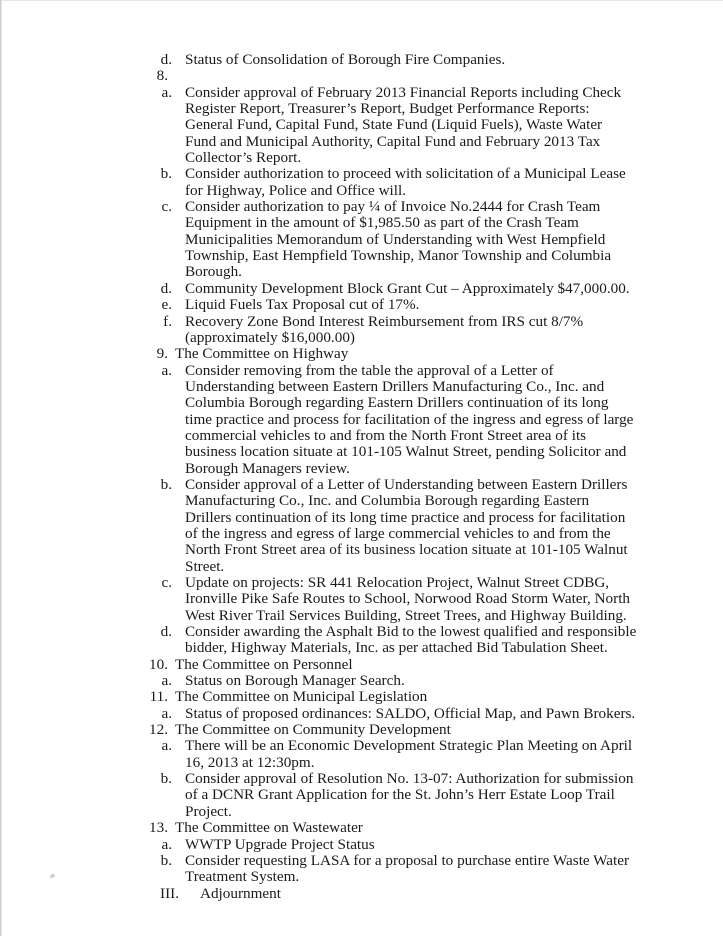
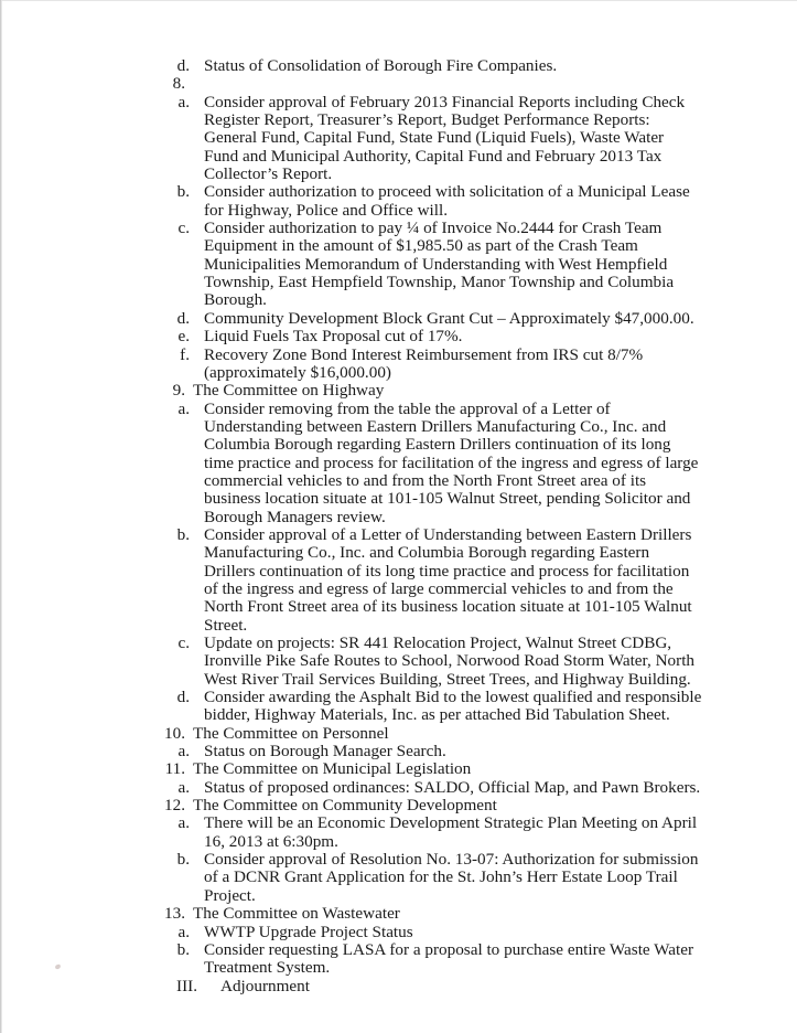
  d.
  Status of Consolidation of Borough Fire Companies.
  8.
  a.
  Consider approval of February 2013 Financial Reports including Check Register Report, Treasurer’s Report, Budget Performance Reports: General Fund, Capital Fund, State Fund (Liquid Fuels), Waste Water Fund and Municipal Authority, Capital Fund and February 2013 Tax Collector’s Report.
  b.
  Consider authorization to proceed with solicitation of a Municipal Lease for Highway, Police and Office will.
  c.
  Consider authorization to pay ¼ of Invoice No.2444 for Crash Team Equipment in the amount of $1,985.50 as part of the Crash Team Municipalities Memorandum of Understanding with West Hempfield Township, East Hempfield Township, Manor Township and Columbia Borough.
  d.
  Community Development Block Grant Cut – Approximately $47,000.00.
  e.
  Liquid Fuels Tax Proposal cut of 17%.
  f.
  Recovery Zone Bond Interest Reimbursement from IRS cut 8/7% (approximately $16,000.00)
  9.
  The Committee on Highway
  a.
  Consider removing from the table the approval of a Letter of Understanding between Eastern Drillers Manufacturing Co., Inc. and Columbia Borough regarding Eastern Drillers continuation of its long time practice and process for facilitation of the ingress and egress of large commercial vehicles to and from the North Front Street area of its business location situate at 101-105 Walnut Street, pending Solicitor and Borough Managers review.
  b.
  Consider approval of a Letter of Understanding between Eastern Drillers Manufacturing Co., Inc. and Columbia Borough regarding Eastern Drillers continuation of its long time practice and process for facilitation of the ingress and egress of large commercial vehicles to and from the North Front Street area of its business location situate at 101-105 Walnut Street.
  c.
  Update on projects: SR 441 Relocation Project, Walnut Street CDBG, Ironville Pike Safe Routes to School, Norwood Road Storm Water, North West River Trail Services Building, Street Trees, and Highway Building.
  d.
  Consider awarding the Asphalt Bid to the lowest qualified and responsible bidder, Highway Materials, Inc. as per attached Bid Tabulation Sheet.
  10.
  The Committee on Personnel
  a.
  Status on Borough Manager Search.
  11.
  The Committee on Municipal Legislation
  a.
  Status of proposed ordinances: SALDO, Official Map, and Pawn Brokers.
  12.
  The Committee on Community Development
  a.
- There will be an Economic Development Strategic Plan Meeting on April 16, 2013 at 12:30pm.
+ There will be an Economic Development Strategic Plan Meeting on April 16, 2013 at 6:30pm.
  b.
  Consider approval of Resolution No. 13-07: Authorization for submission of a DCNR Grant Application for the St. John’s Herr Estate Loop Trail Project.
  13.
  The Committee on Wastewater
  a.
  WWTP Upgrade Project Status
  b.
  Consider requesting LASA for a proposal to purchase entire Waste Water Treatment System.
  III.
  Adjournment
